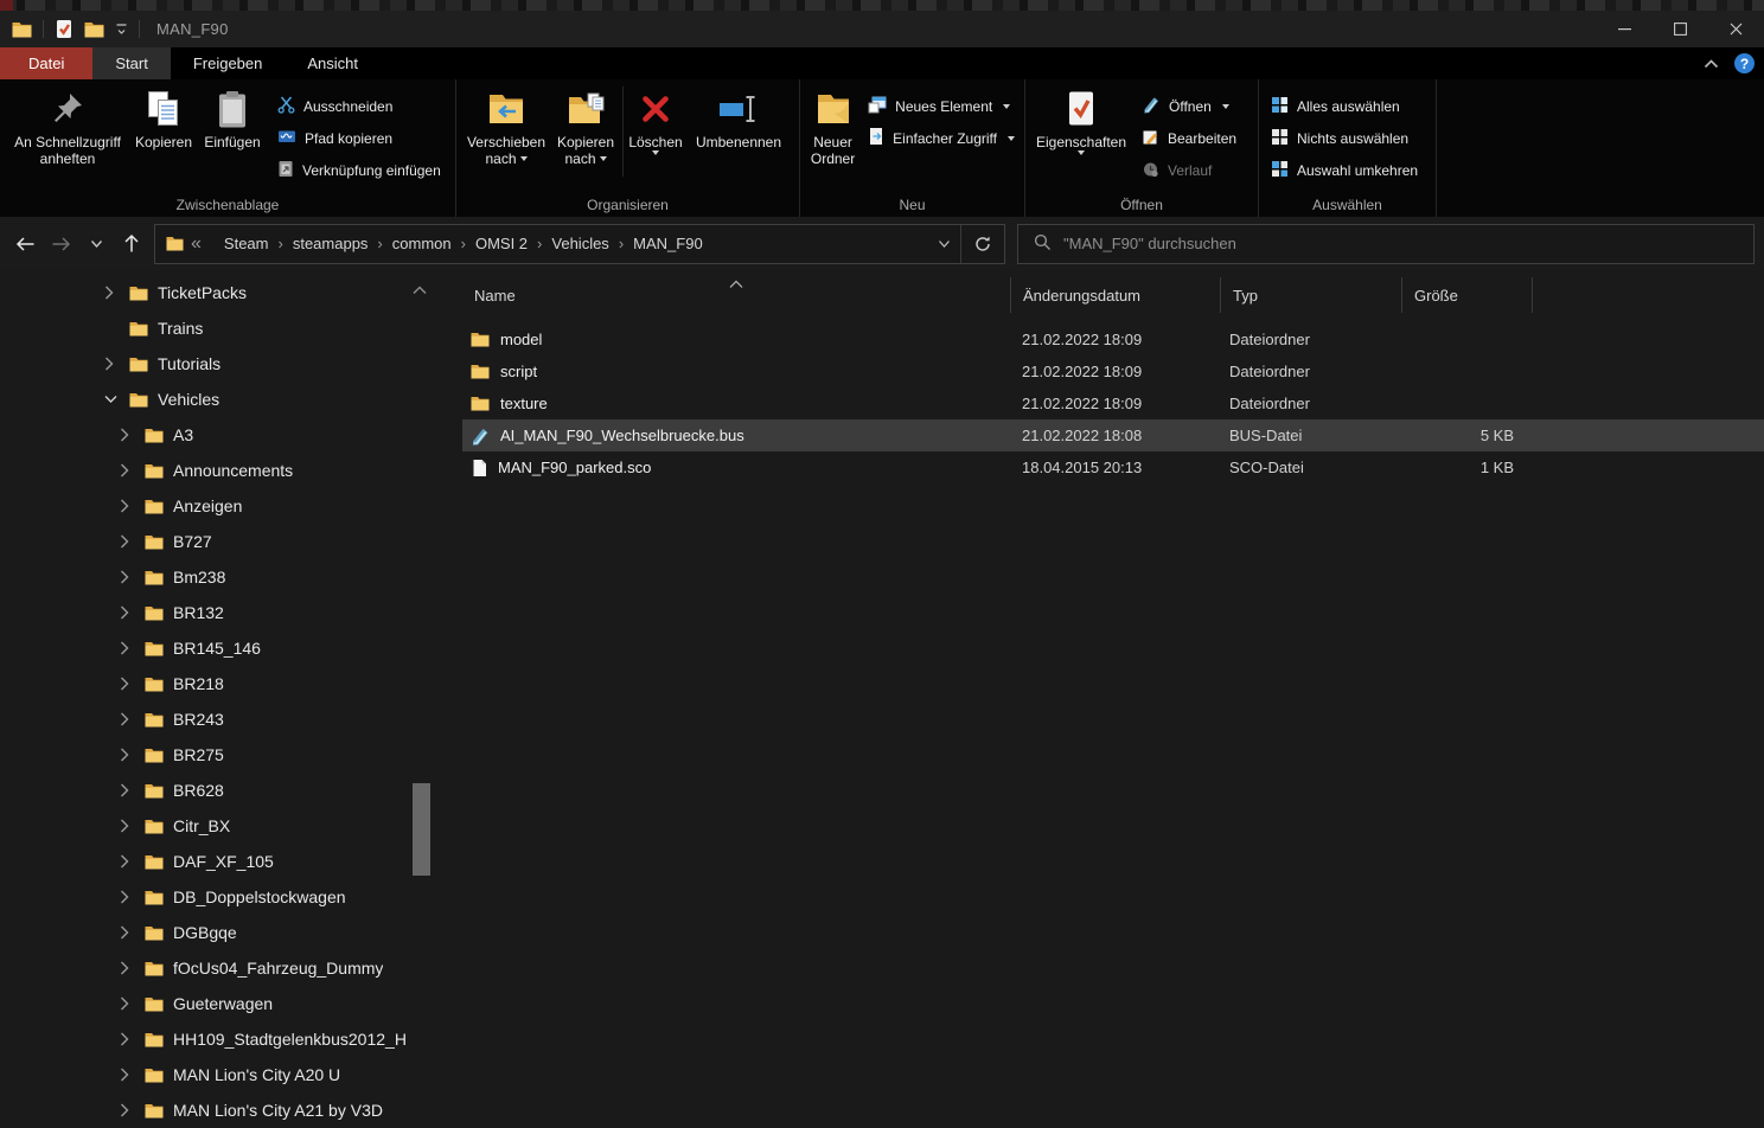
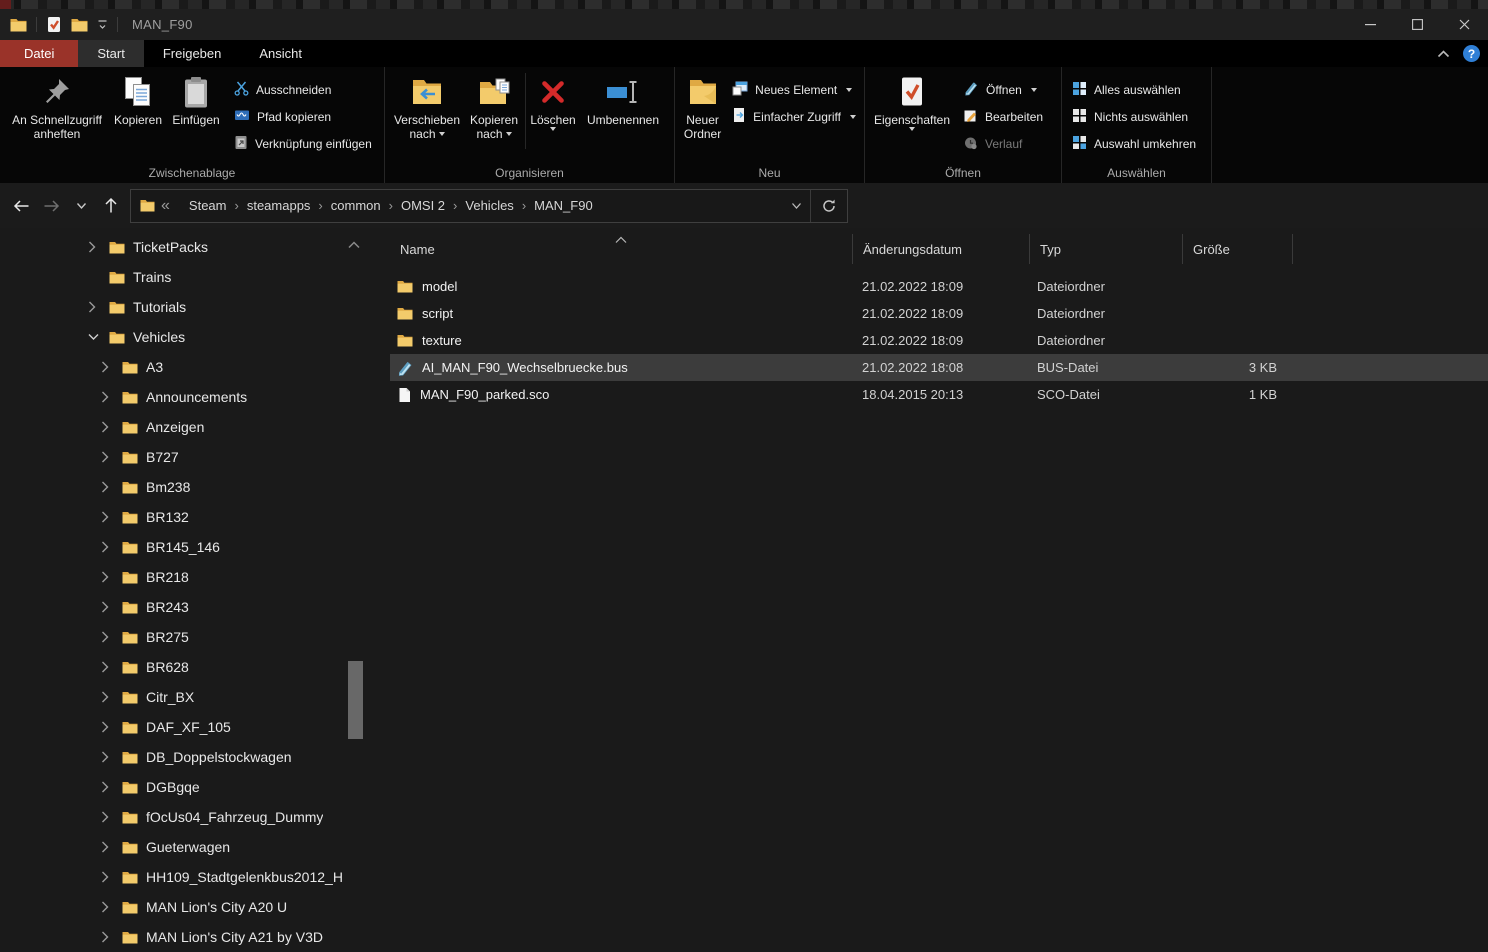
  MAN_F90
  Datei
  Start
  Freigeben
  Ansicht
  ?
  An Schnellzugriff
  anheften
  Kopieren
  Einfügen
  Ausschneiden
  Pfad kopieren
  Verknüpfung einfügen
  Zwischenablage
  Verschieben
  nach
  Kopieren
  nach
  Löschen
  Umbenennen
  Organisieren
  Neuer
  Ordner
  Neues Element
  Einfacher Zugriff
  Neu
  Eigenschaften
  Öffnen
  Bearbeiten
  Verlauf
  Öffnen
  Alles auswählen
  Nichts auswählen
  Auswahl umkehren
  Auswählen
  «
  Steam
  ›
  steamapps
  ›
  common
  ›
  OMSI 2
  ›
  Vehicles
  ›
  MAN_F90
- "MAN_F90" durchsuchen
  TicketPacks
  Trains
  Tutorials
  Vehicles
  A3
  Announcements
  Anzeigen
  B727
  Bm238
  BR132
  BR145_146
  BR218
  BR243
  BR275
  BR628
  Citr_BX
  DAF_XF_105
  DB_Doppelstockwagen
  DGBgqe
  fOcUs04_Fahrzeug_Dummy
  Gueterwagen
  HH109_Stadtgelenkbus2012_H
  MAN Lion's City A20 U
  MAN Lion's City A21 by V3D
  Name
  Änderungsdatum
  Typ
  Größe
  model
  21.02.2022 18:09
  Dateiordner
  script
  21.02.2022 18:09
  Dateiordner
  texture
  21.02.2022 18:09
  Dateiordner
  AI_MAN_F90_Wechselbruecke.bus
  21.02.2022 18:08
  BUS-Datei
- 5 KB
+ 3 KB
  MAN_F90_parked.sco
  18.04.2015 20:13
  SCO-Datei
  1 KB
